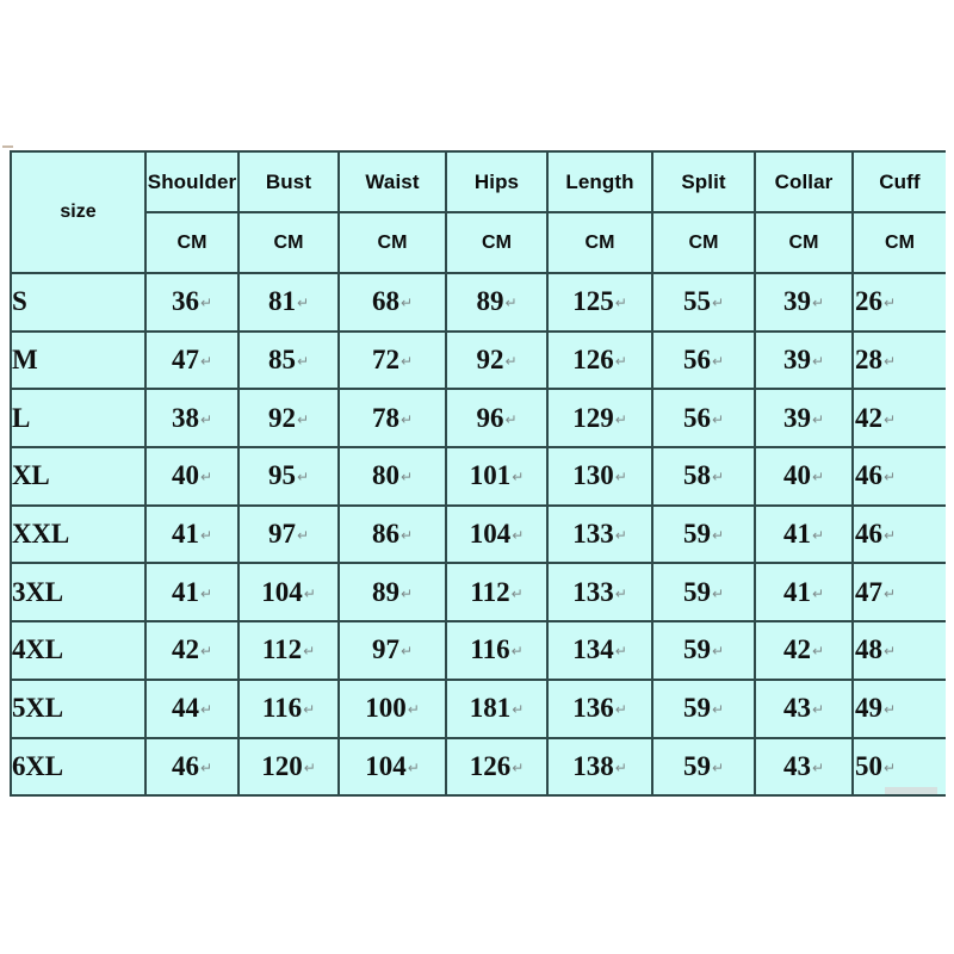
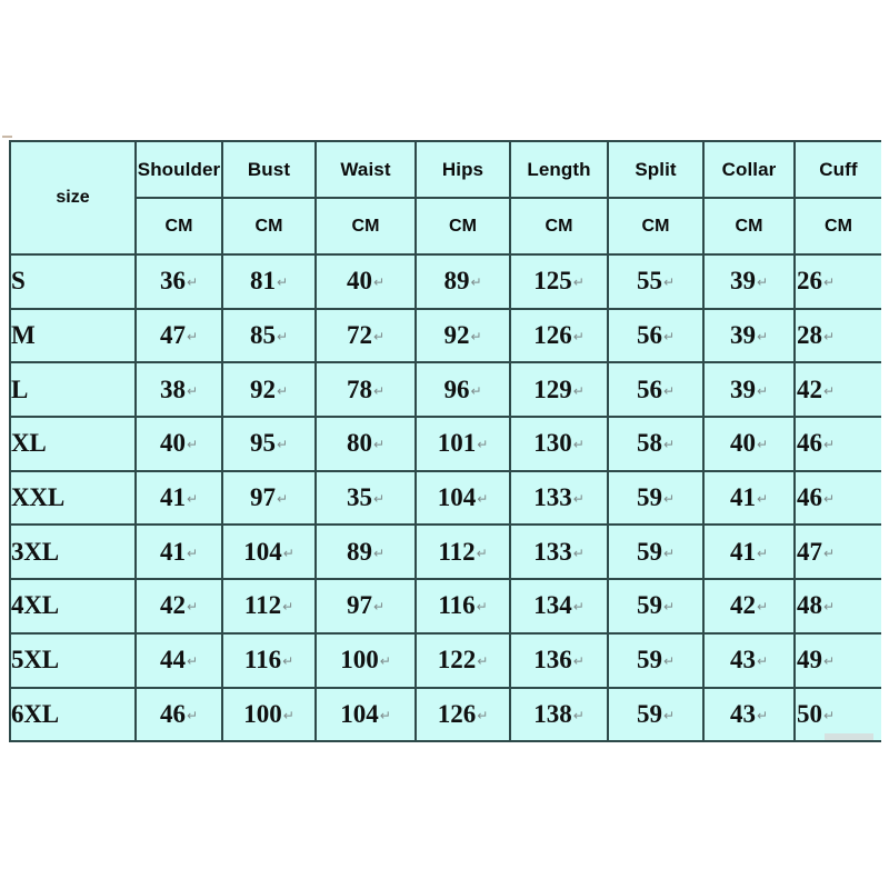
  size	Shoulder	Bust	Waist	Hips	Length	Split	Collar	Cuff
  CM	CM	CM	CM	CM	CM	CM	CM
- S	36↵	81↵	68↵	89↵	125↵	55↵	39↵	26↵
+ S	36↵	81↵	40↵	89↵	125↵	55↵	39↵	26↵
  M	47↵	85↵	72↵	92↵	126↵	56↵	39↵	28↵
  L	38↵	92↵	78↵	96↵	129↵	56↵	39↵	42↵
  XL	40↵	95↵	80↵	101↵	130↵	58↵	40↵	46↵
- XXL	41↵	97↵	86↵	104↵	133↵	59↵	41↵	46↵
+ XXL	41↵	97↵	35↵	104↵	133↵	59↵	41↵	46↵
  3XL	41↵	104↵	89↵	112↵	133↵	59↵	41↵	47↵
  4XL	42↵	112↵	97↵	116↵	134↵	59↵	42↵	48↵
- 5XL	44↵	116↵	100↵	181↵	136↵	59↵	43↵	49↵
+ 5XL	44↵	116↵	100↵	122↵	136↵	59↵	43↵	49↵
- 6XL	46↵	120↵	104↵	126↵	138↵	59↵	43↵	50↵
+ 6XL	46↵	100↵	104↵	126↵	138↵	59↵	43↵	50↵
